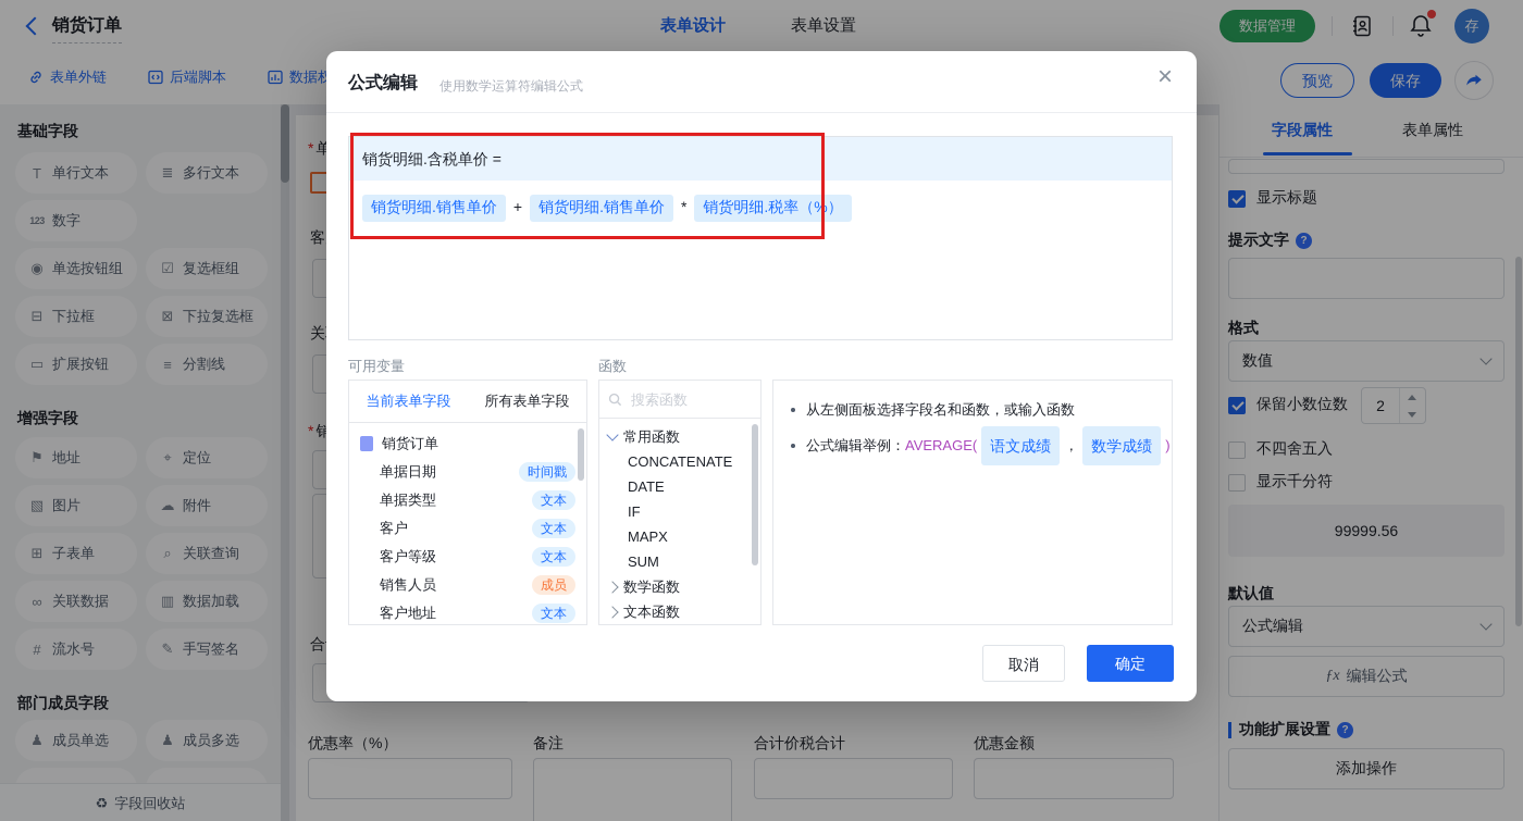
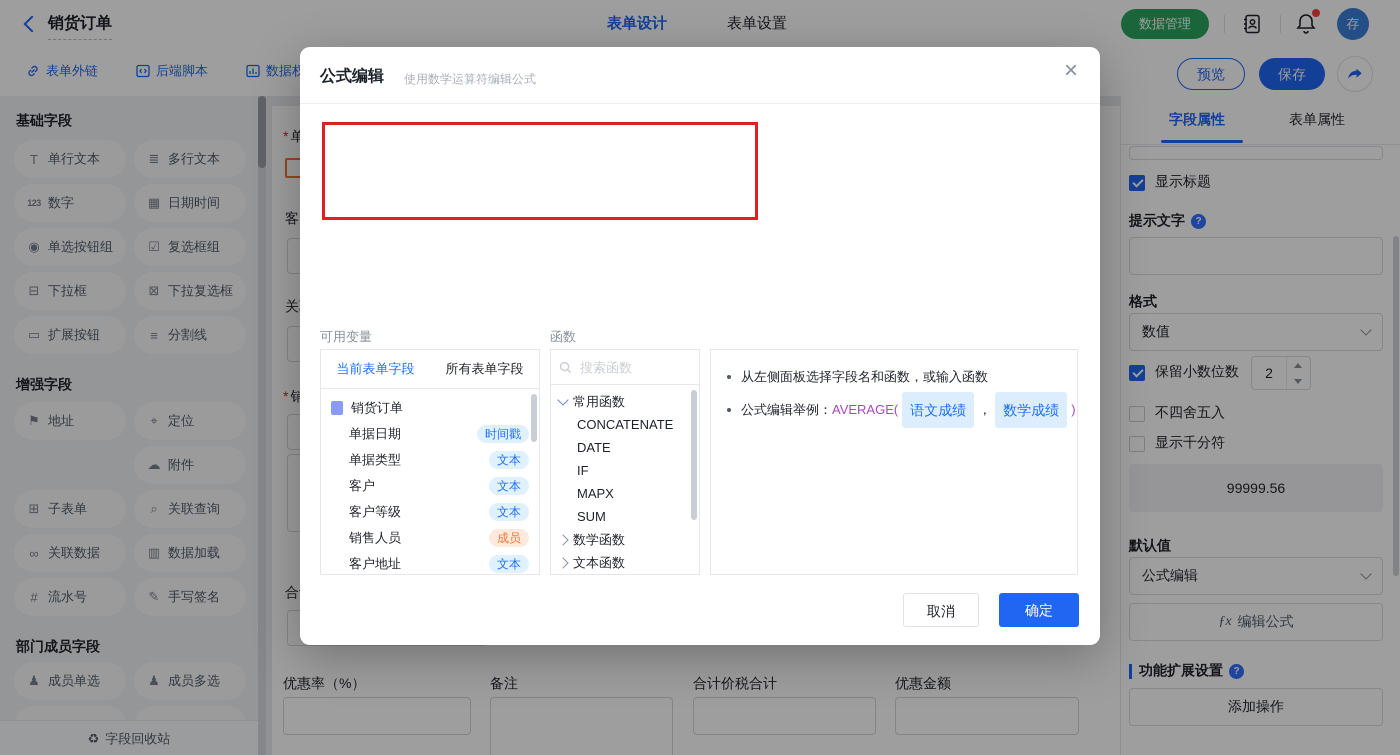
  销货订单
  表单设计
  表单设置
  数据管理
  存
  表单外链
  后端脚本
  数据权
  预览
  保存
  基础字段
  T
  单行文本
  ≣
  多行文本
  123
  数字
+ ▦
+ 日期时间
  ◉
  单选按钮组
  ☑
  复选框组
  ⊟
  下拉框
  ⊠
  下拉复选框
  ▭
  扩展按钮
  ≡
  分割线
  增强字段
  ⚑
  地址
  ⌖
  定位
- ▧
- 图片
  ☁
  附件
  ⊞
  子表单
  ⌕
  关联查询
  ∞
  关联数据
  ▥
  数据加载
  #
  流水号
  ✎
  手写签名
  部门成员字段
  ♟
  成员单选
  ♟
  成员多选
  ♻
  字段回收站
  优惠率（%）
  备注
  合计价税合计
  优惠金额
  字段属性
  表单属性
  显示标题
  提示文字
  ?
  格式
  数值
  保留小数位数
  2
  不四舍五入
  显示千分符
  99999.56
  默认值
  公式编辑
  ƒx
  编辑公式
  功能扩展设置
  ?
  添加操作
  公式编辑
  使用数学运算符编辑公式
  ×
- 销货明细.含税单价 =
- 销货明细.销售单价 + 销货明细.销售单价 * 销货明细.税率（%）
  可用变量
  函数
  当前表单字段
  所有表单字段
  销货订单
  单据日期
  时间戳
  单据类型
  文本
  客户
  文本
  客户等级
  文本
  销售人员
  成员
  客户地址
  文本
  搜索函数
  常用函数
  CONCATENATE
  DATE
  IF
  MAPX
  SUM
  数学函数
  文本函数
  从左侧面板选择字段名和函数，或输入函数
  公式编辑举例：
  AVERAGE(
  语文成绩
  ，
  数学成绩
  )
  取消
  确定
